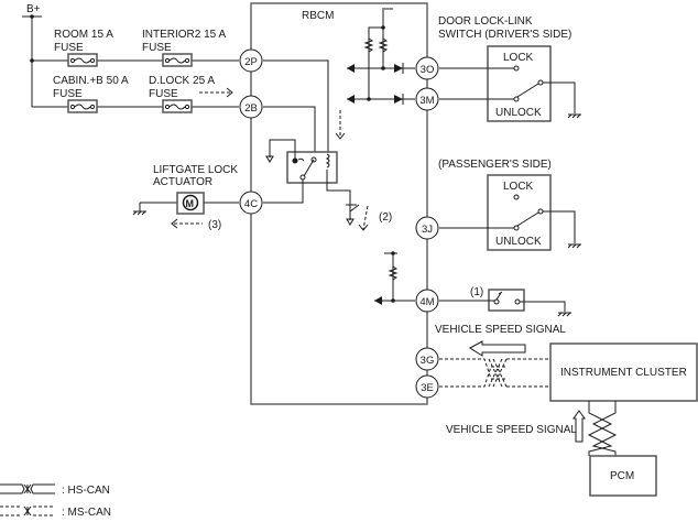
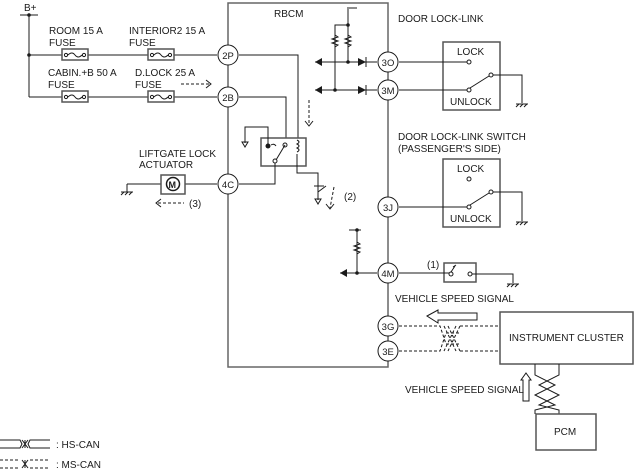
  B+
  ROOM 15 A
  FUSE
  INTERIOR2 15 A
  FUSE
  CABIN.+B 50 A
  FUSE
  D.LOCK 25 A
  FUSE
  RBCM
  (2)
  LIFTGATE LOCK
  ACTUATOR
  M
  (3)
  DOOR LOCK-LINK
- SWITCH (DRIVER'S SIDE)
  LOCK
  UNLOCK
+ DOOR LOCK-LINK SWITCH
  (PASSENGER'S SIDE)
  LOCK
  UNLOCK
  (1)
  VEHICLE SPEED SIGNAL
  INSTRUMENT CLUSTER
  VEHICLE SPEED SIGNAL
  PCM
  2P
  2B
  4C
  3O
  3M
  3J
  4M
  3G
  3E
  : HS-CAN
  : MS-CAN
